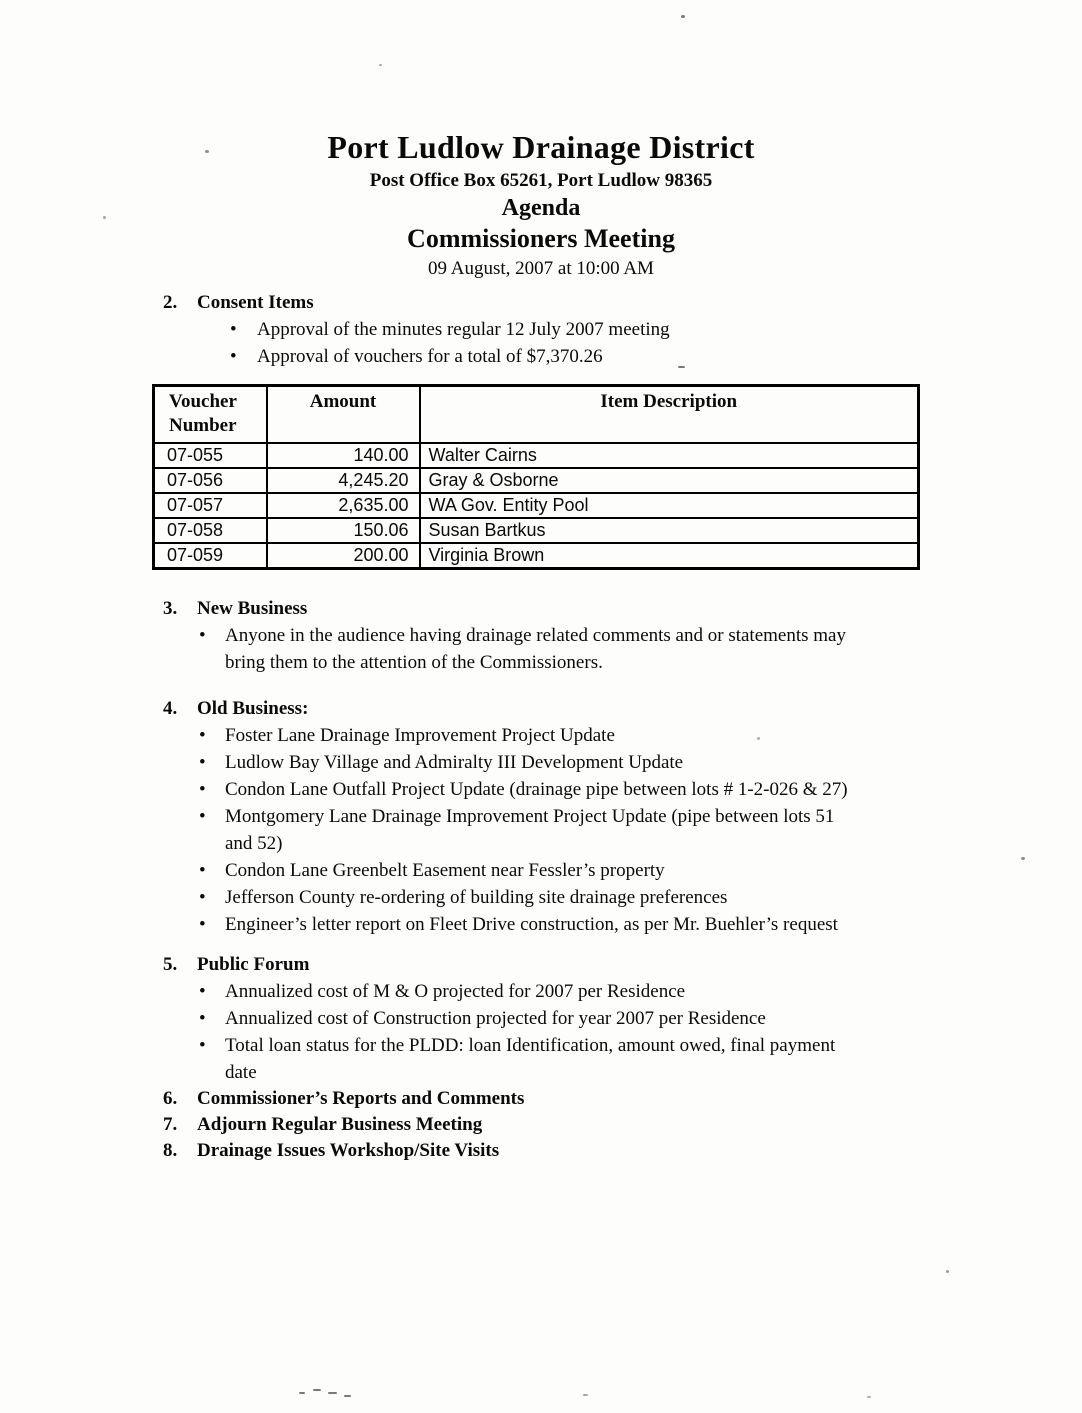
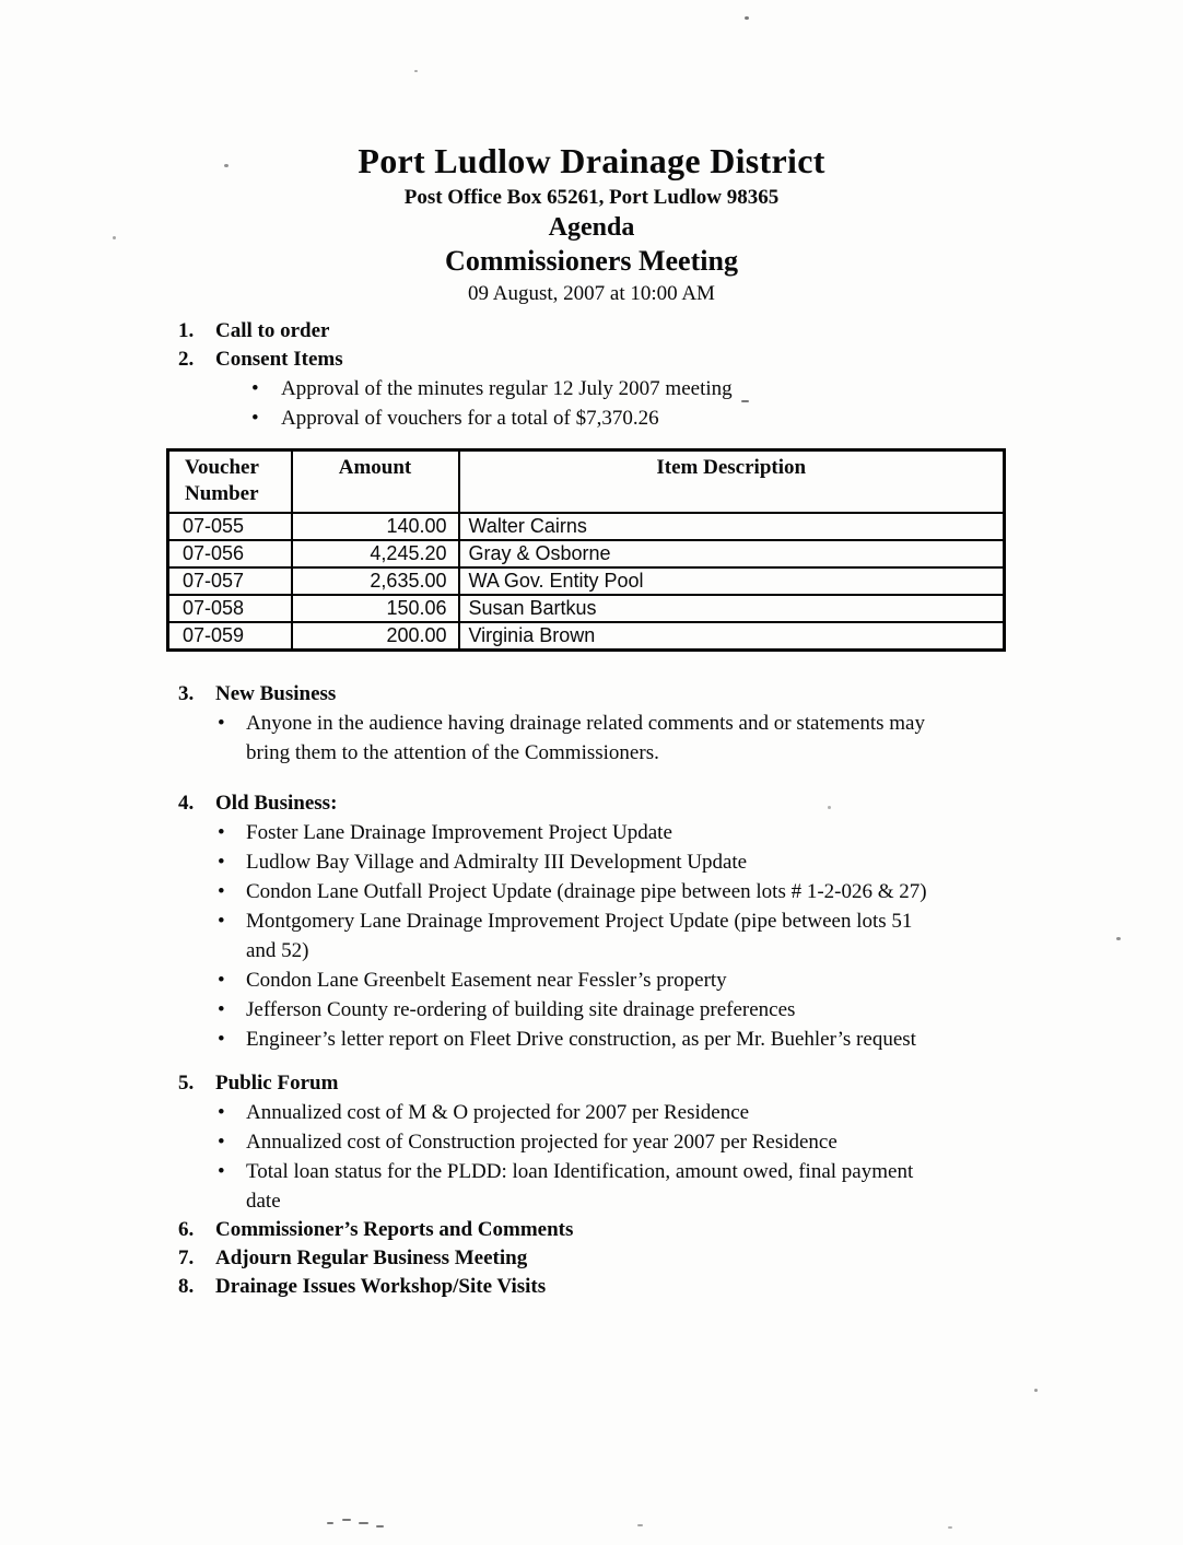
  Port Ludlow Drainage District
  Post Office Box 65261, Port Ludlow 98365
  Agenda
  Commissioners Meeting
  09 August, 2007 at 10:00 AM
+ 1.
+ Call to order
  2.
  Consent Items
  •
  Approval of the minutes regular 12 July 2007 meeting
  •
  Approval of vouchers for a total of $7,370.26
  Voucher Number	Amount	Item Description
  07-055	140.00	Walter Cairns
  07-056	4,245.20	Gray & Osborne
  07-057	2,635.00	WA Gov. Entity Pool
  07-058	150.06	Susan Bartkus
  07-059	200.00	Virginia Brown
  3.
  New Business
  •
  Anyone in the audience having drainage related comments and or statements may
  bring them to the attention of the Commissioners.
  4.
  Old Business:
  •
  Foster Lane Drainage Improvement Project Update
  •
  Ludlow Bay Village and Admiralty III Development Update
  •
  Condon Lane Outfall Project Update (drainage pipe between lots # 1-2-026 & 27)
  •
  Montgomery Lane Drainage Improvement Project Update (pipe between lots 51
  and 52)
  •
  Condon Lane Greenbelt Easement near Fessler’s property
  •
  Jefferson County re-ordering of building site drainage preferences
  •
  Engineer’s letter report on Fleet Drive construction, as per Mr. Buehler’s request
  5.
  Public Forum
  •
  Annualized cost of M & O projected for 2007 per Residence
  •
  Annualized cost of Construction projected for year 2007 per Residence
  •
  Total loan status for the PLDD: loan Identification, amount owed, final payment
  date
  6.
  Commissioner’s Reports and Comments
  7.
  Adjourn Regular Business Meeting
  8.
  Drainage Issues Workshop/Site Visits
